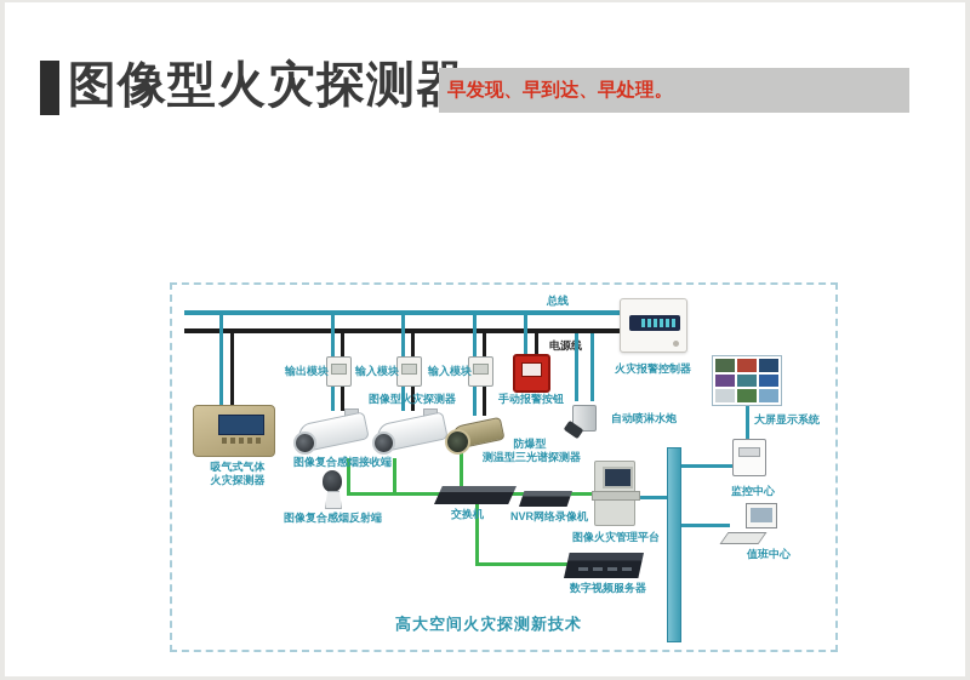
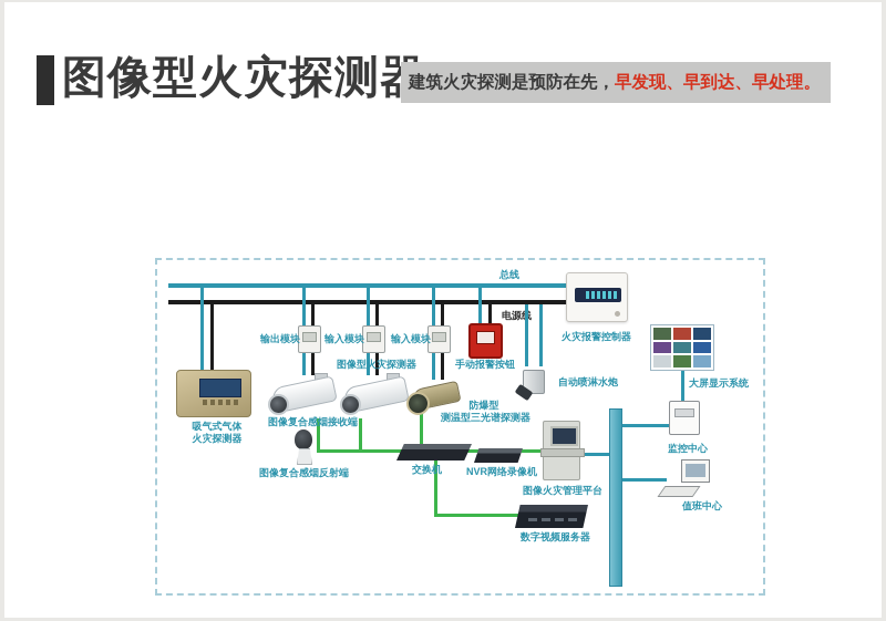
  图像型火灾探测
+ 建筑火灾探测是预防在先，
  早发现、早到达、早处理。
  总线
  输出模块
  输入模块
  输入模块
  手动报警按钮
  图像型火灾探测器
  火灾报警控制器
  图像复合感烟接收端
  吸气式气体
  火灾探测器
  防爆型
  测温型三光谱探测器
  自动喷淋水炮
  大屏显示系统
  图像复合感烟反射端
  交换机
  NVR网络录像机
  图像火灾管理平台
  数字视频服务器
  监控中心
  值班中心
- 高大空间火灾探测新技术
